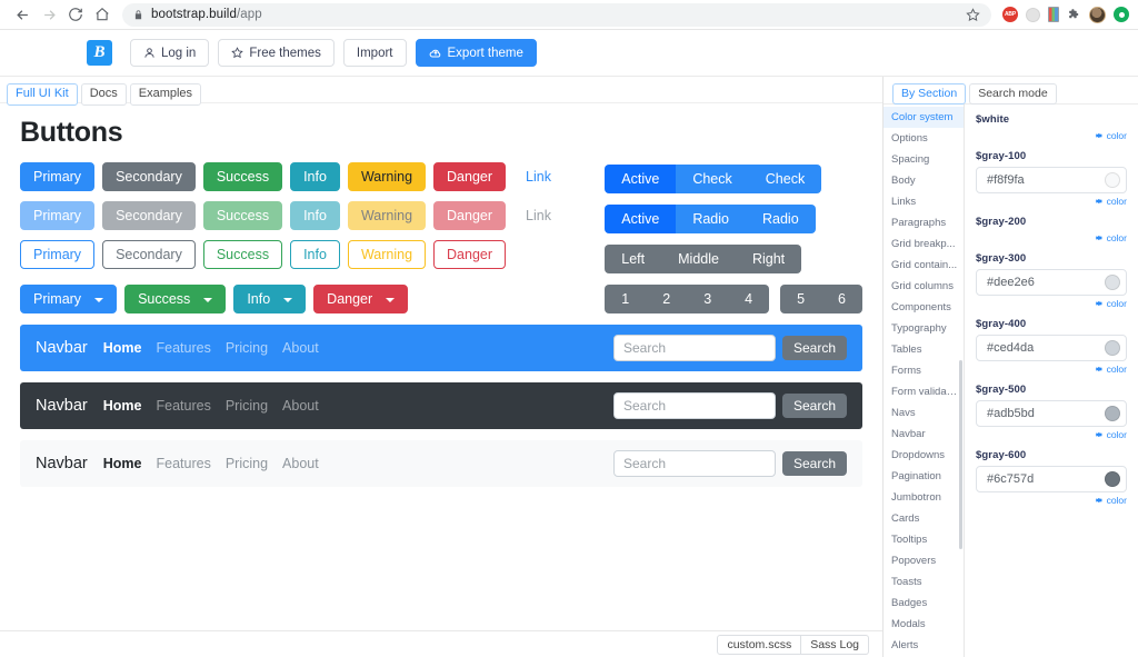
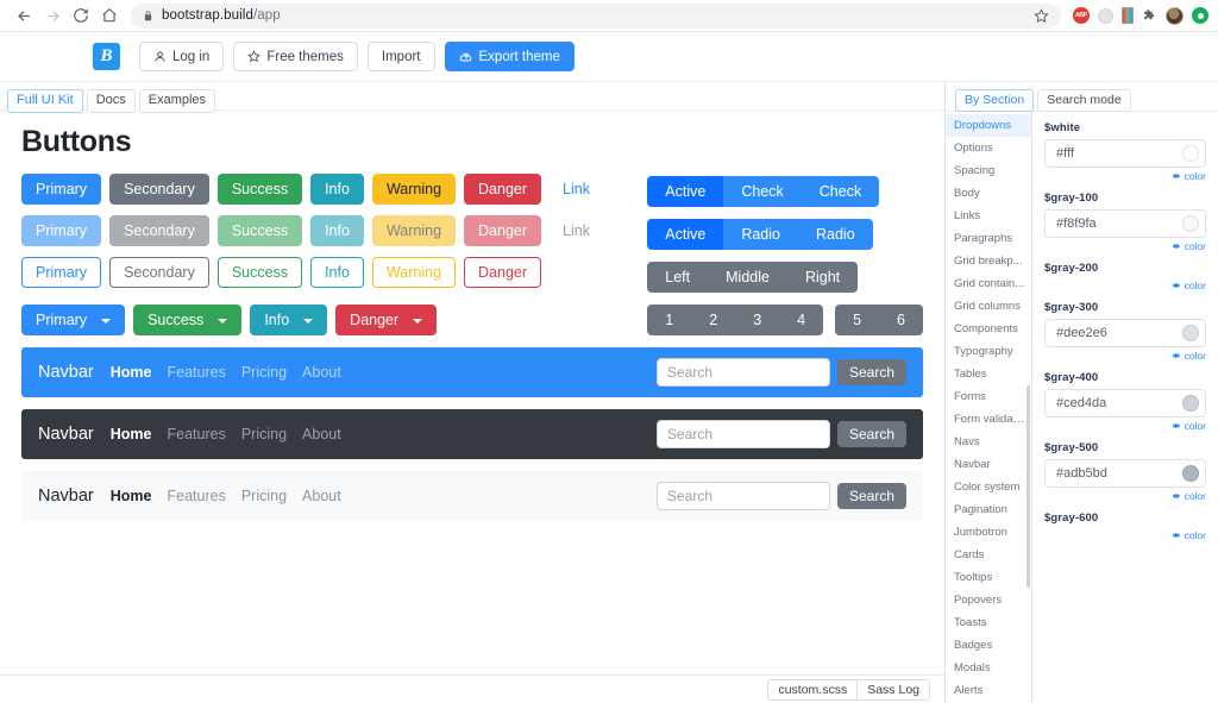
  bootstrap.build/app
  B
  Log in
  Free themes
  Import
  Export theme
  Full UI Kit
  Docs
  Examples
  Buttons
  Primary
  Secondary
  Success
  Info
  Warning
  Danger
  Link
  Primary
  Secondary
  Success
  Info
  Warning
  Danger
  Link
  Primary
  Secondary
  Success
  Info
  Warning
  Danger
  Primary
  Success
  Info
  Danger
  Active
  Check
  Check
  Active
  Radio
  Radio
  Left
  Middle
  Right
  1
  2
  3
  4
  5
  6
  Navbar
  Home
  Features
  Pricing
  About
  Search
  Search
  Navbar
  Home
  Features
  Pricing
  About
  Search
  Search
  Navbar
  Home
  Features
  Pricing
  About
  Search
  Search
  custom.scss
  Sass Log
  By Section
  Search mode
- Color system
+ Dropdowns
  Options
  Spacing
  Body
  Links
  Paragraphs
  Grid breakp...
  Grid contain...
  Grid columns
  Components
  Typography
  Tables
  Forms
  Form validat...
  Navs
  Navbar
- Dropdowns
+ Color system
  Pagination
  Jumbotron
  Cards
  Tooltips
  Popovers
  Toasts
  Badges
  Modals
  Alerts
  $white
+ #fff
  color
  $gray-100
  #f8f9fa
  color
  $gray-200
  color
  $gray-300
  #dee2e6
  color
  $gray-400
  #ced4da
  color
  $gray-500
  #adb5bd
  color
  $gray-600
- #6c757d
  color
